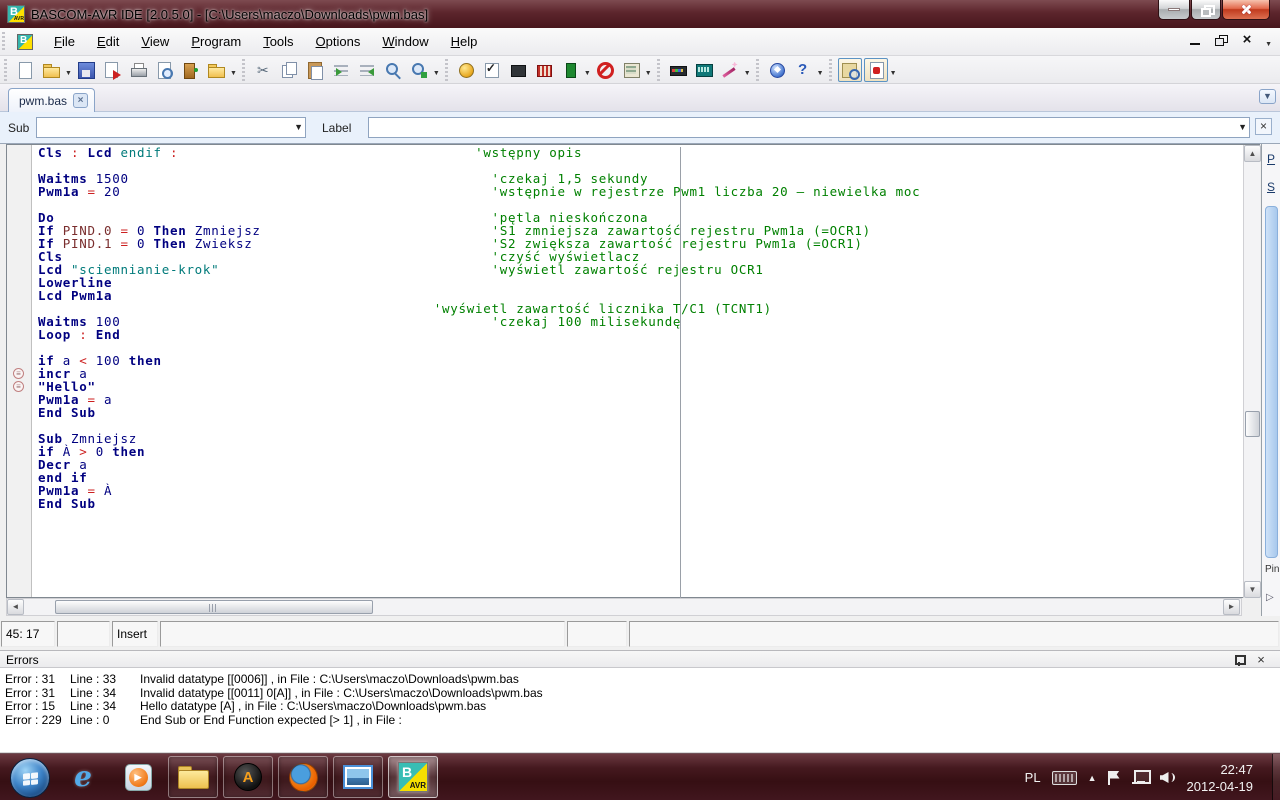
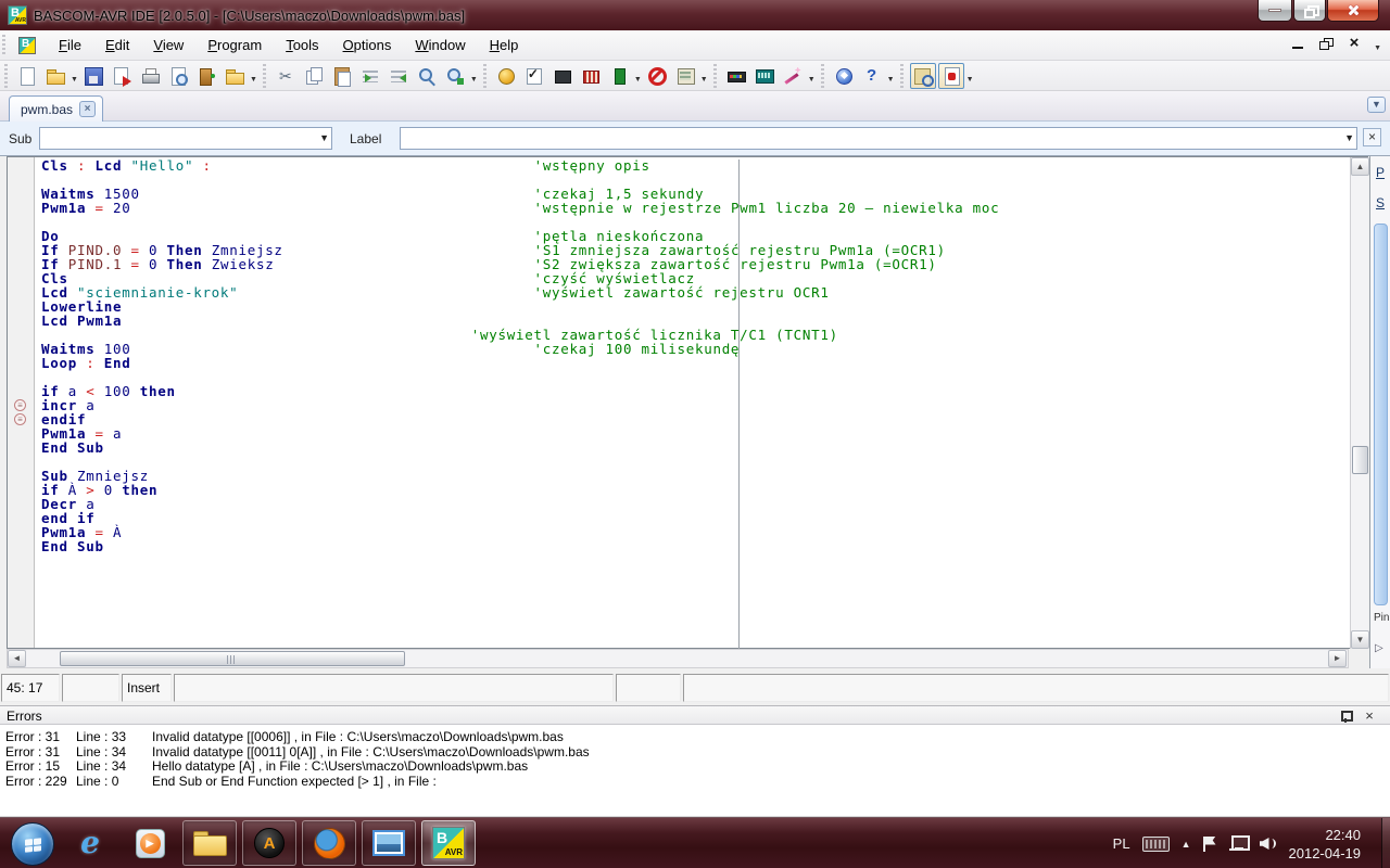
  B
  BASCOM-AVR IDE [2.0.5.0] - [C:\Users\maczo\Downloads\pwm.bas]
  B
  File
  Edit
  View
  Program
  Tools
  Options
  Window
  Help
  ×
  ✂
  ?
  pwm.bas
  ×
  ▼
  Sub
  ▼
  Label
  ▼
  ×
  ≡
  ≡
- Cls : Lcd endif : 'wstępny opis
+ Cls : Lcd "Hello" : 'wstępny opis
  Waitms 1500 'czekaj 1,5 sekundy
  Pwm1a = 20 'wstępnie w rejestrze Pwm1 liczba 20 – niewielka moc
  Do 'pętla nieskończona
  If PIND.0 = 0 Then Zmniejsz 'S1 zmniejsza zawartość rejestru Pwm1a (=OCR1)
  If PIND.1 = 0 Then Zwieksz 'S2 zwiększa zawartość rejestru Pwm1a (=OCR1)
  Cls 'czyść wyświetlacz
  Lcd "sciemnianie-krok" 'wyświetl zawartość rejestru OCR1
  Lowerline
  Lcd Pwm1a
  'wyświetl zawartość licznika T/C1 (TCNT1)
  Waitms 100 'czekaj 100 milisekundę
  Loop : End
  if a < 100 then
  incr a
- "Hello"
+ endif
  Pwm1a = a
  End Sub
  Sub Zmniejsz
  if À > 0 then
  Decr a
  end if
  Pwm1a = À
  End Sub
  ▲
  ▼
  P
  S
  Pin
  ▷
  ◄
  ►
  45: 17
  Insert
  Errors
  ×
  Error : 31
  Line : 33
  Invalid datatype [[0006]] , in File : C:\Users\maczo\Downloads\pwm.bas
  Error : 31
  Line : 34
  Invalid datatype [[0011] 0[A]] , in File : C:\Users\maczo\Downloads\pwm.bas
  Error : 15
  Line : 34
  Hello datatype [A] , in File : C:\Users\maczo\Downloads\pwm.bas
  Error : 229
  Line : 0
  End Sub or End Function expected [> 1] , in File :
  e
  ▶
  A
  B
  AVR
  PL
  ▲
- 22:47
+ 22:40
  2012-04-19
